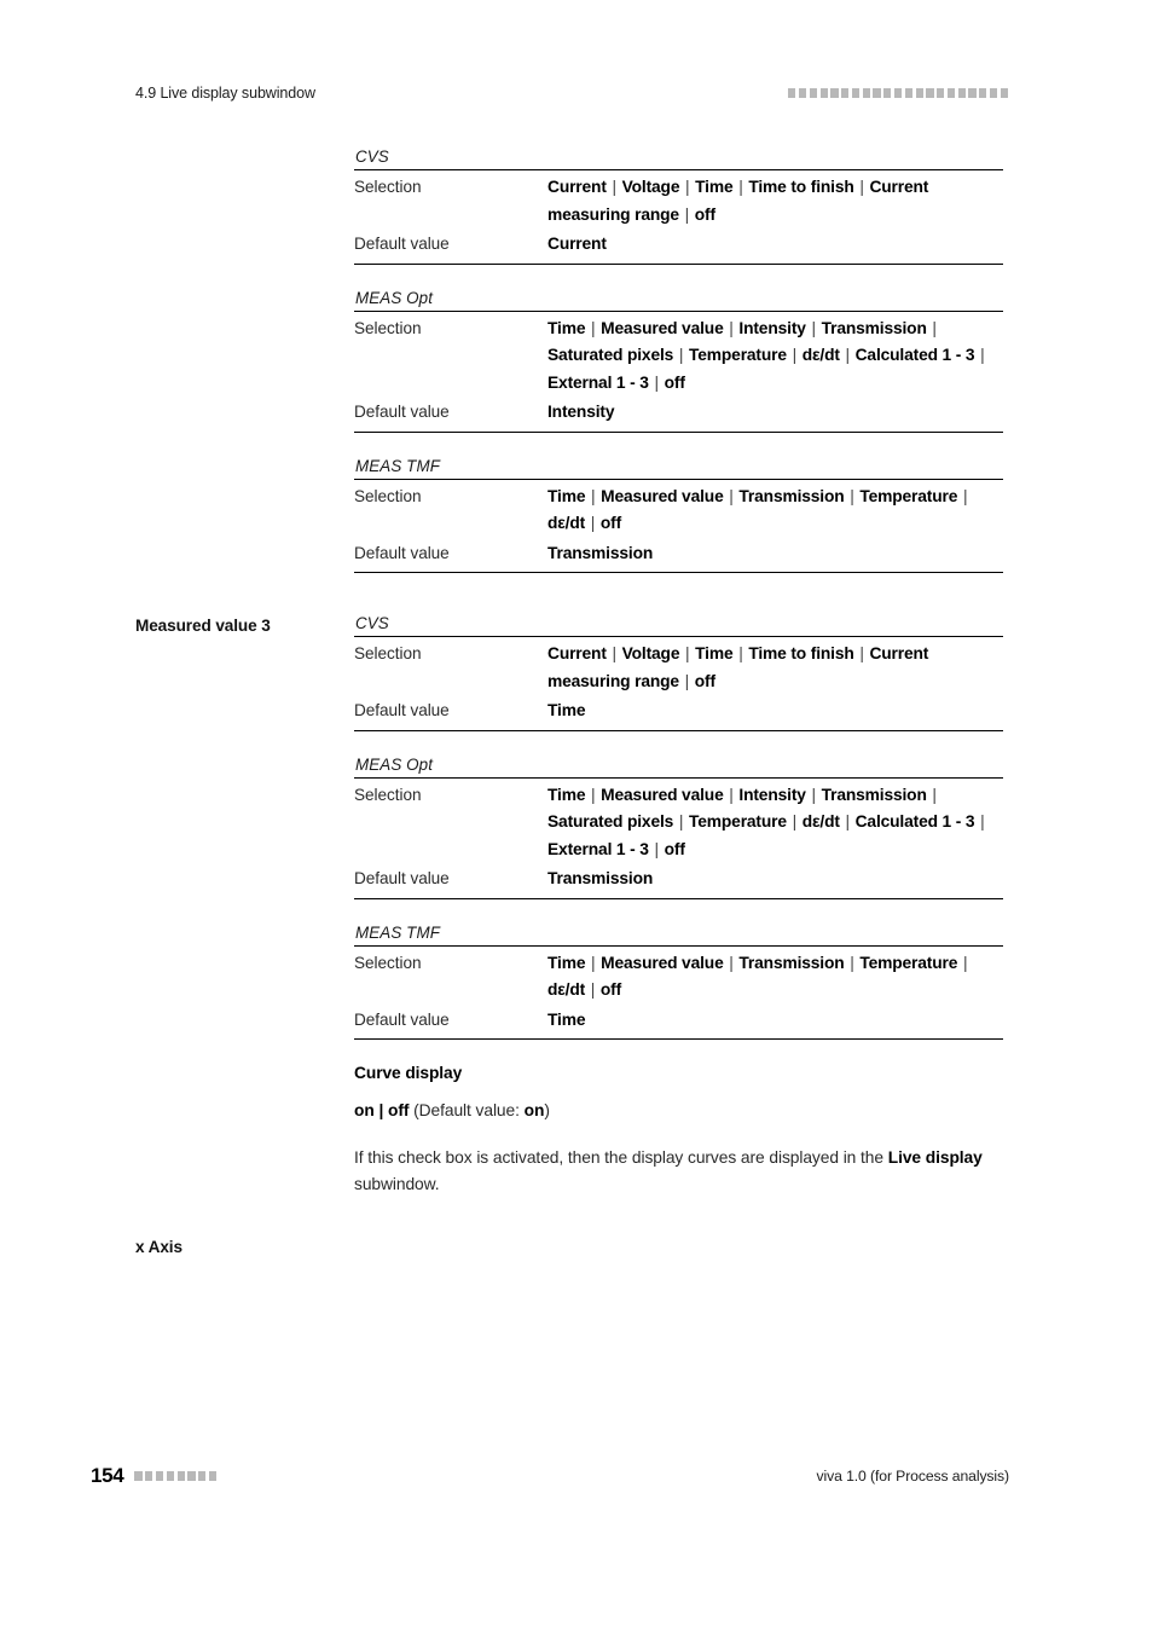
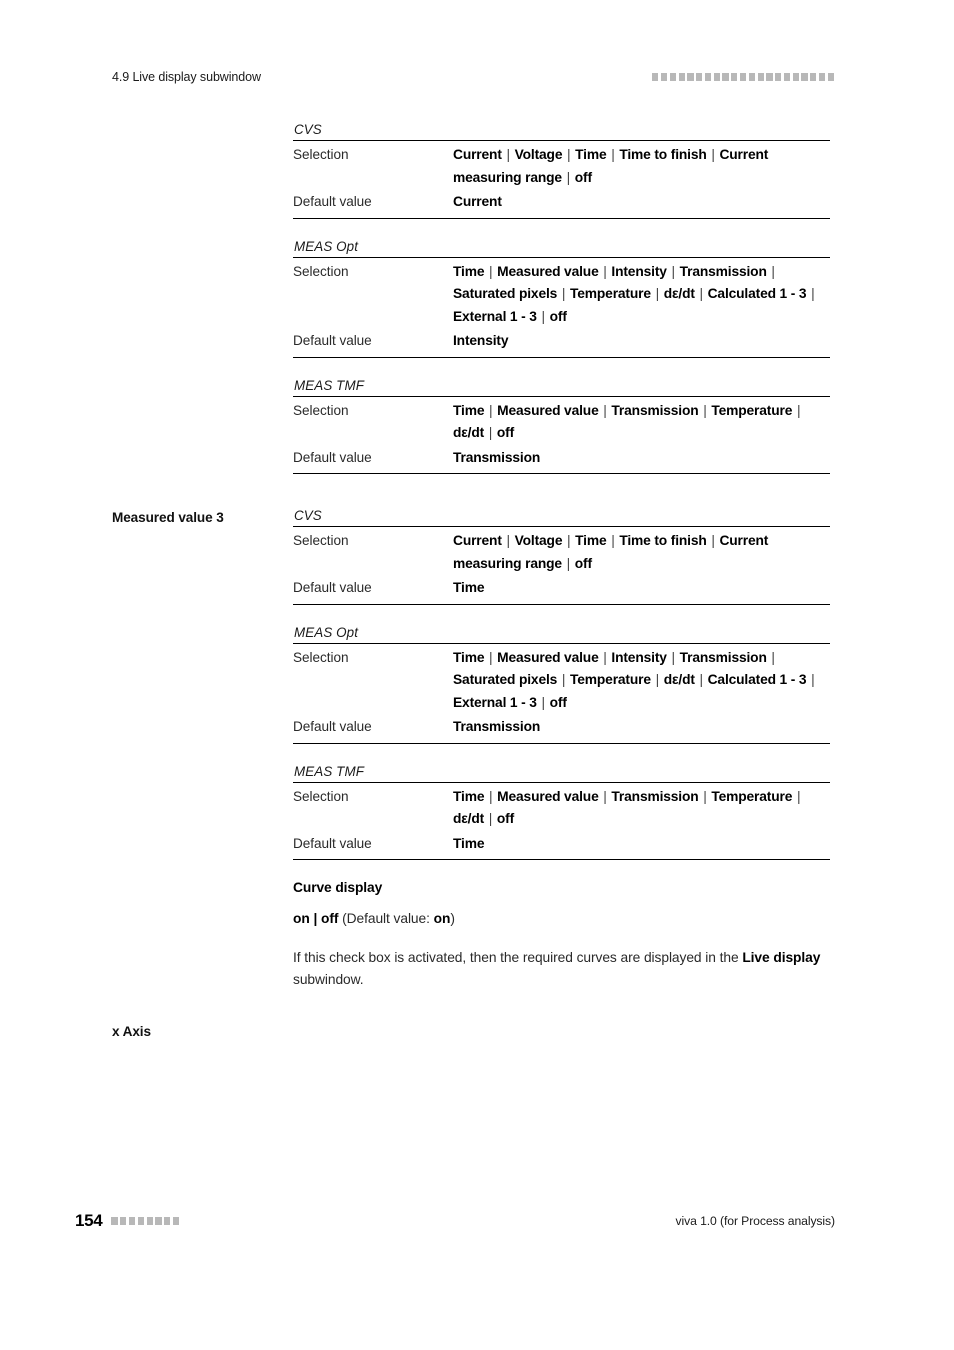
  4.9 Live display subwindow
  CVS
  Selection
  Current | Voltage | Time | Time to finish | Current measuring range | off
  Default value
  Current
  MEAS Opt
  Selection
  Time | Measured value | Intensity | Transmission | Saturated pixels | Temperature | dε/dt | Calculated 1 - 3 | External 1 - 3 | off
  Default value
  Intensity
  MEAS TMF
  Selection
  Time | Measured value | Transmission | Temperature | dε/dt | off
  Default value
  Transmission
  Measured value 3
  CVS
  Selection
  Current | Voltage | Time | Time to finish | Current measuring range | off
  Default value
  Time
  MEAS Opt
  Selection
  Time | Measured value | Intensity | Transmission | Saturated pixels | Temperature | dε/dt | Calculated 1 - 3 | External 1 - 3 | off
  Default value
  Transmission
  MEAS TMF
  Selection
  Time | Measured value | Transmission | Temperature | dε/dt | off
  Default value
  Time
  Curve display
  on | off (Default value: on)
- If this check box is activated, then the display curves are displayed in the Live display subwindow.
+ If this check box is activated, then the required curves are displayed in the Live display subwindow.
  x Axis
  154
  viva 1.0 (for Process analysis)
